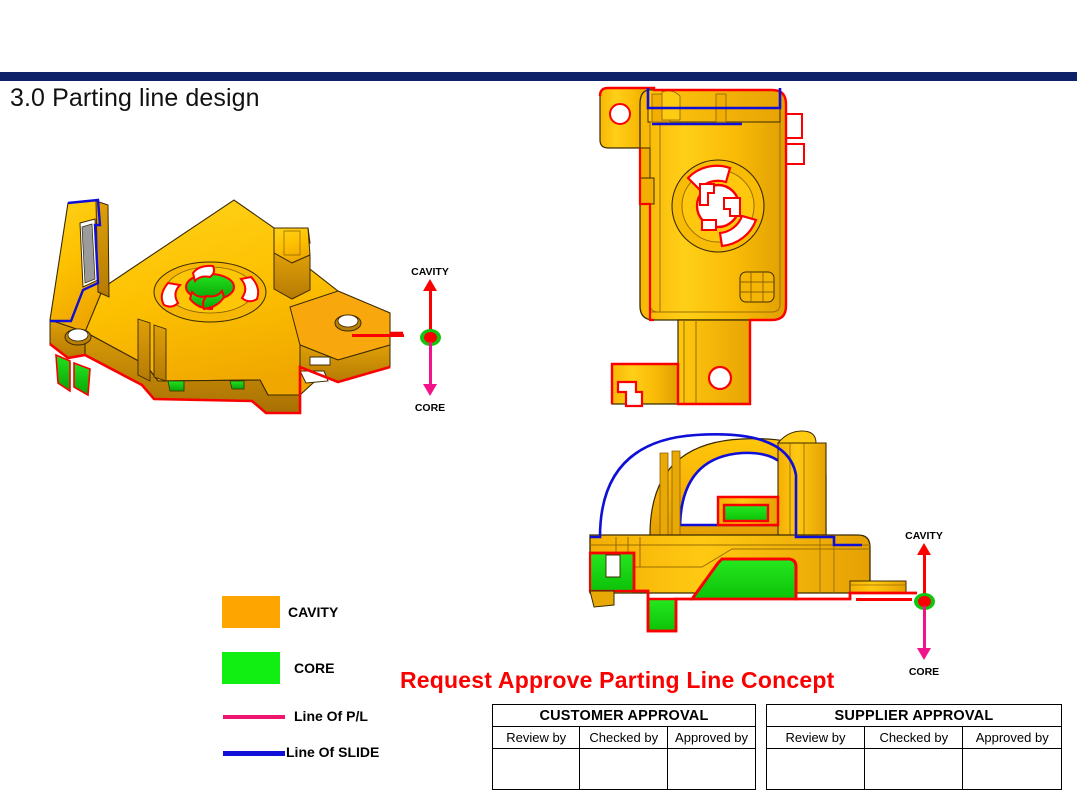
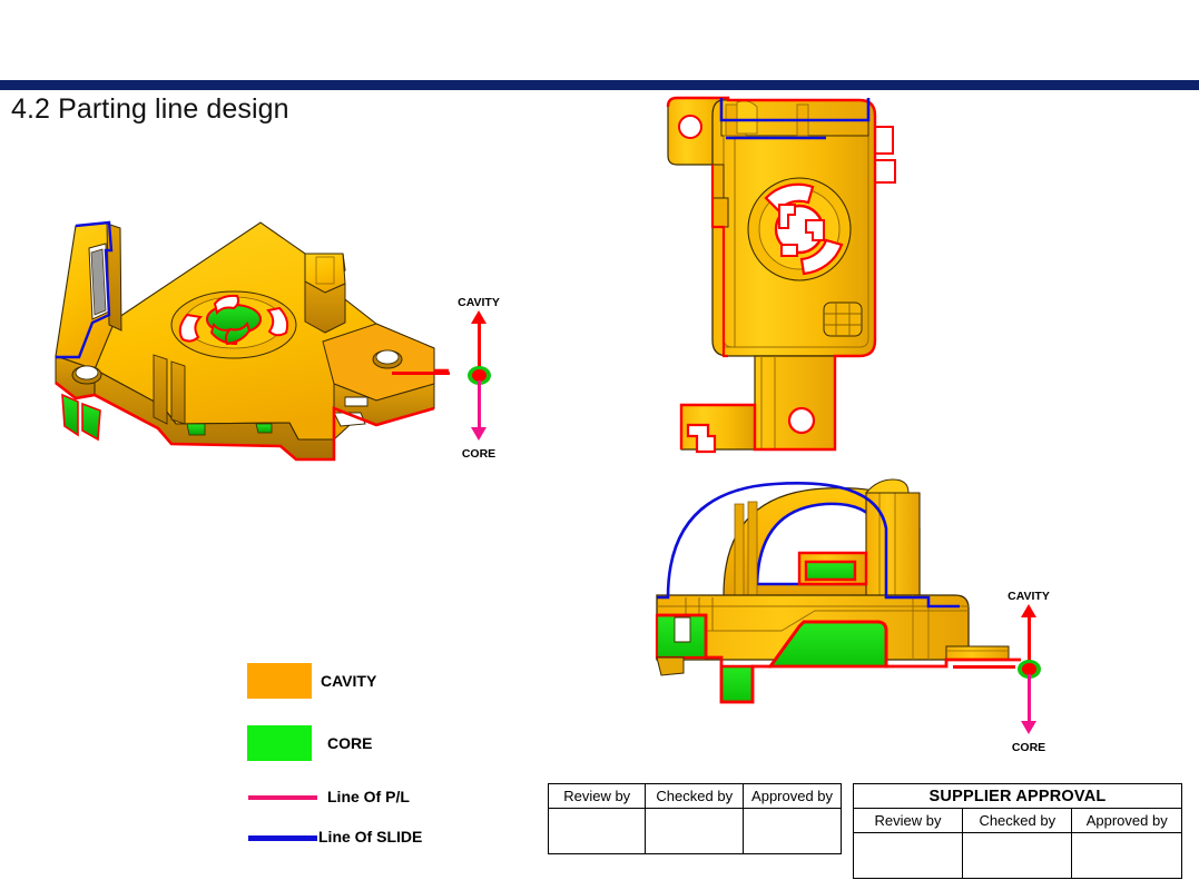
- 3.0 Parting line design
+ 4.2 Parting line design
  CAVITY
  CORE
  CAVITY
  CORE
  CAVITY
  CORE
  Line Of P/L
  Line Of SLIDE
- Request Approve Parting Line Concept
- CUSTOMER APPROVAL
  Review by	Checked by	Approved by
  SUPPLIER APPROVAL
  Review by	Checked by	Approved by
